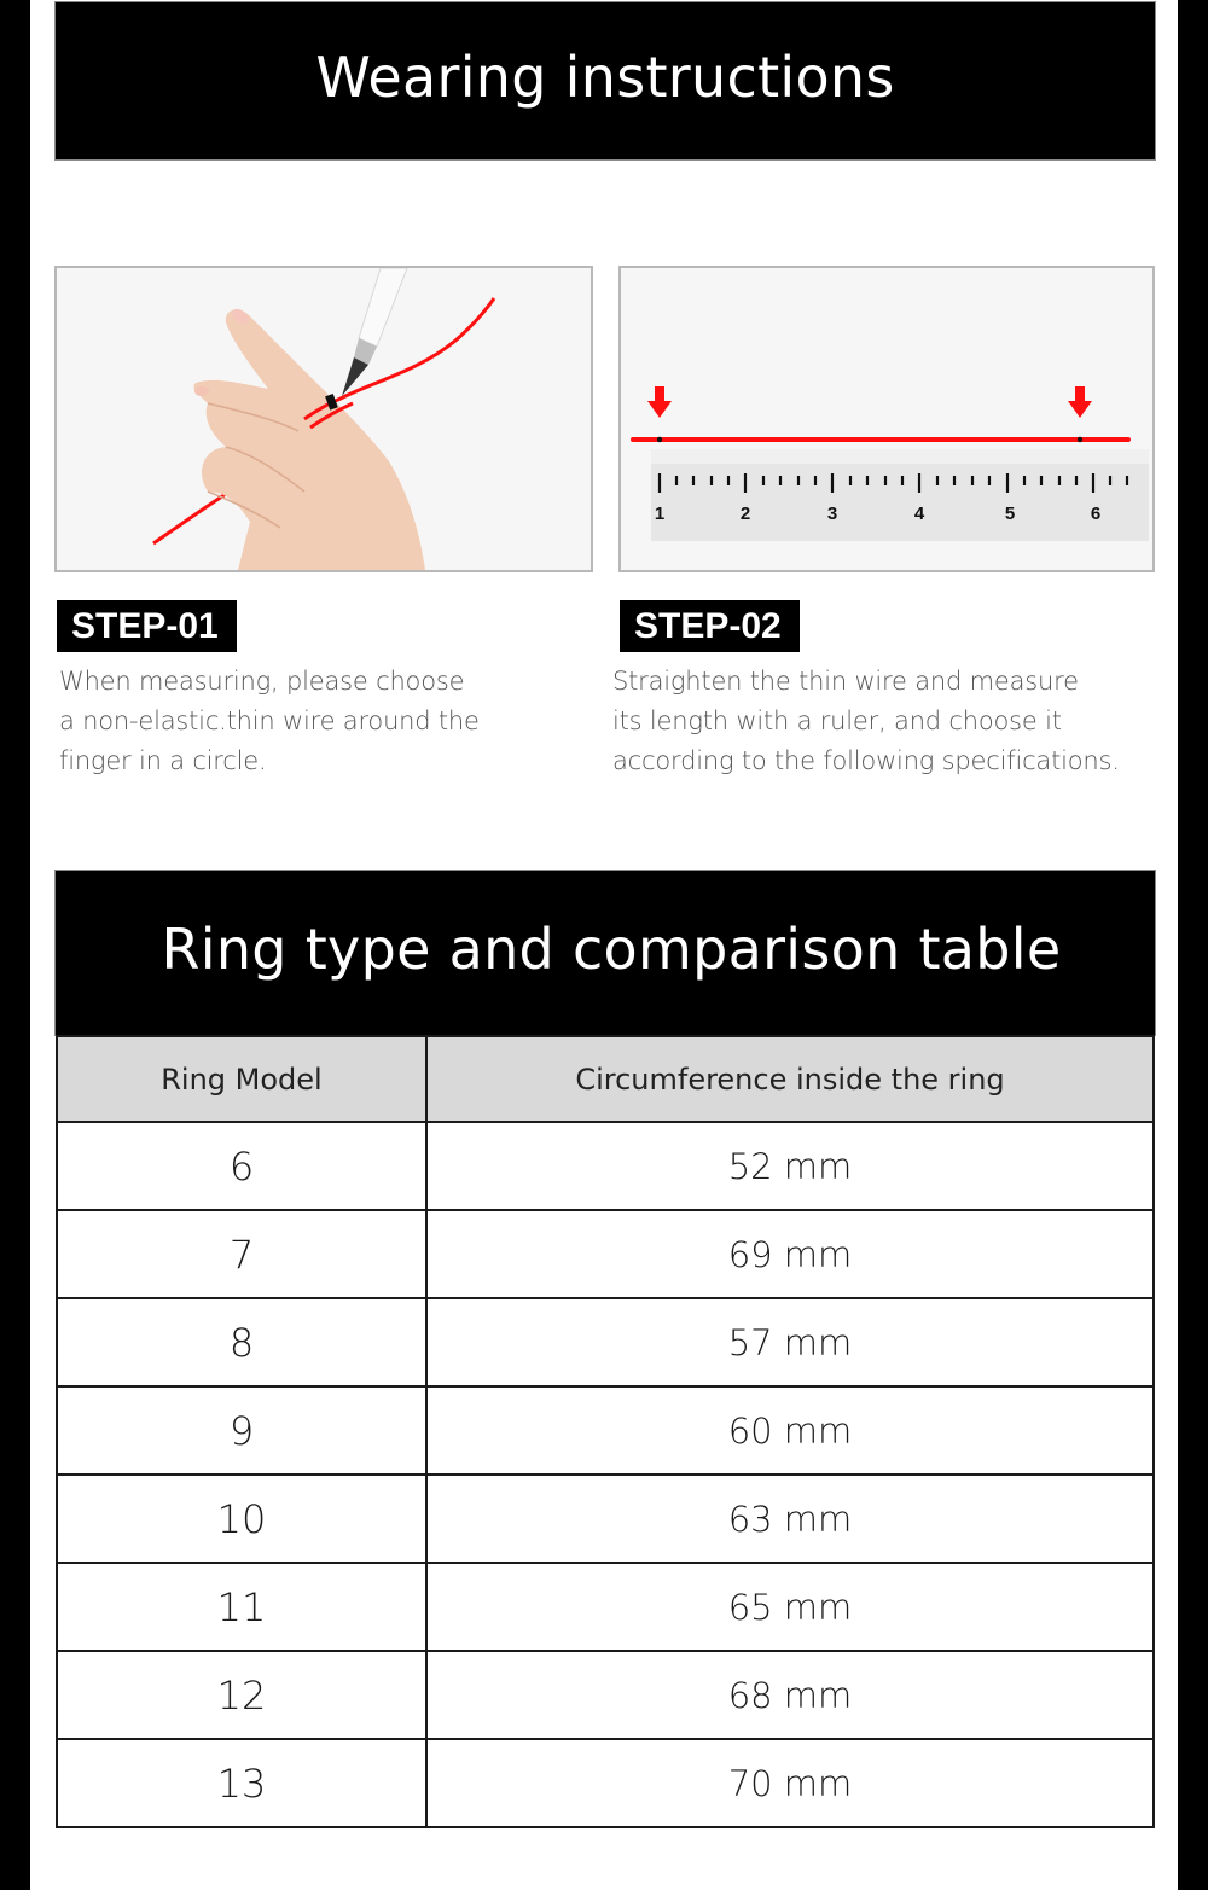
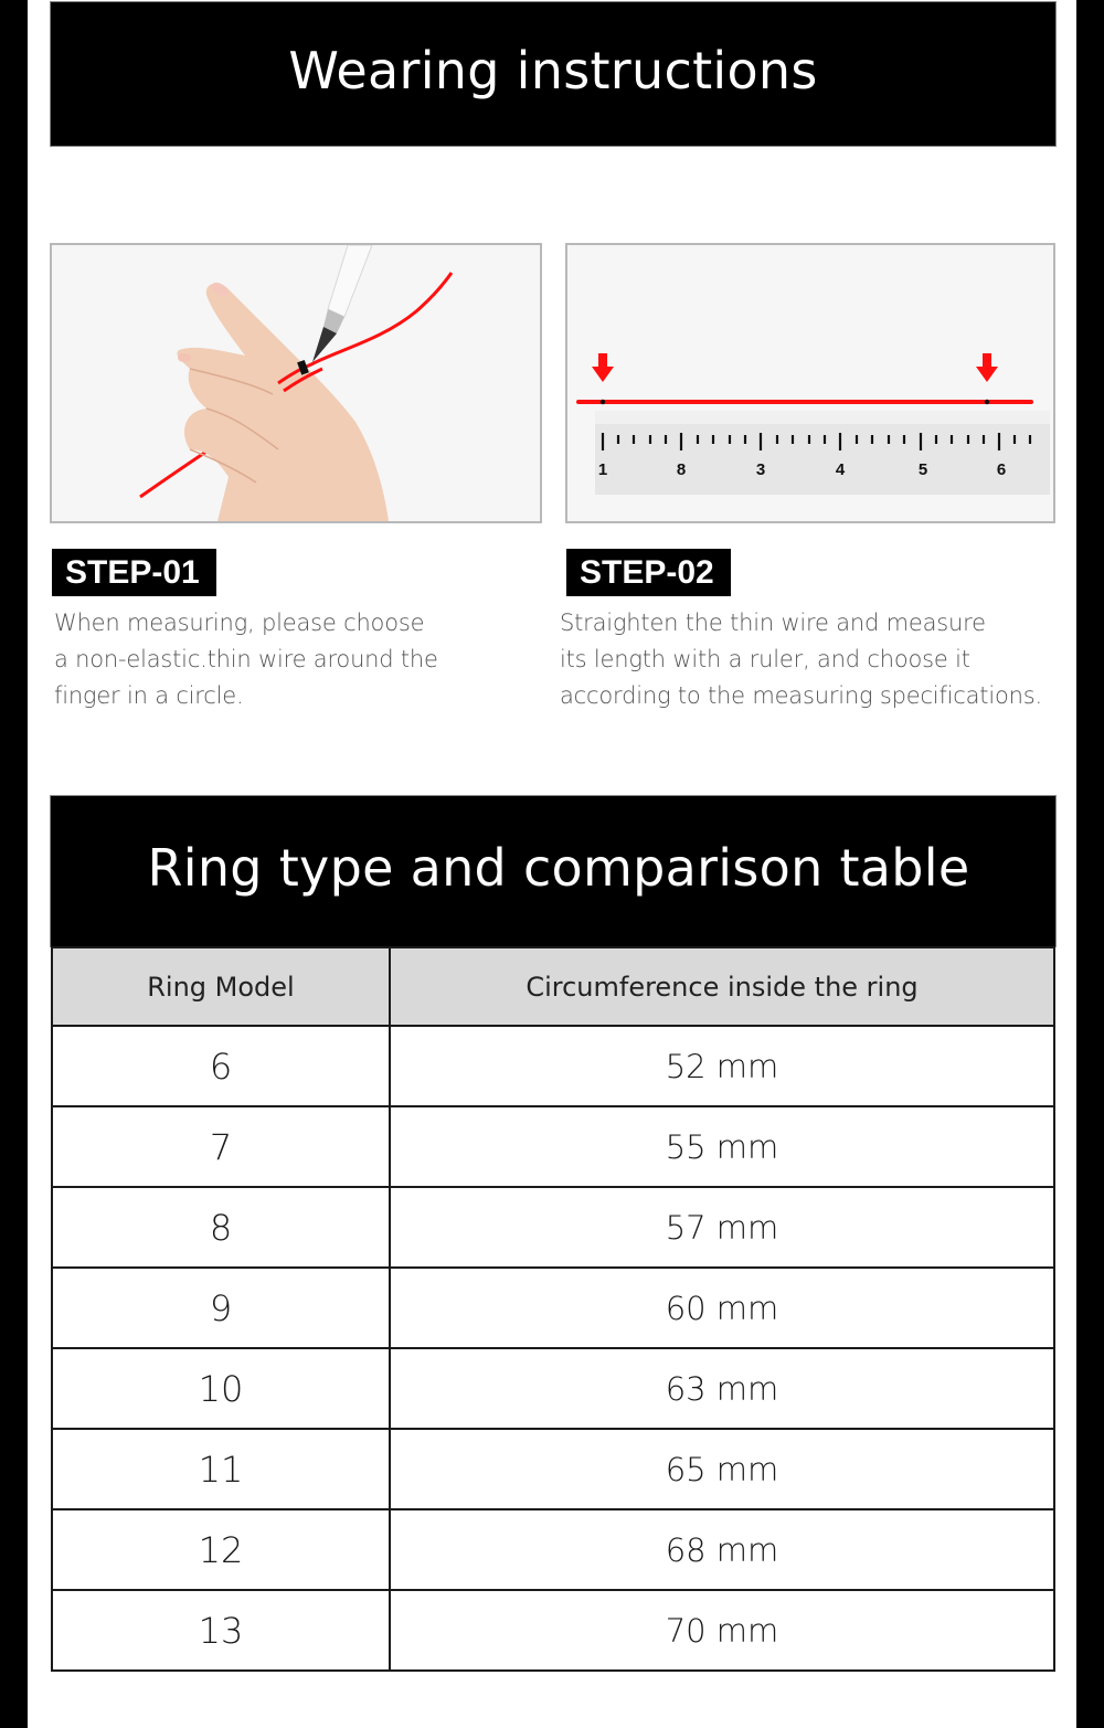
  Wearing instructions
  1
- 2
+ 8
  3
  4
  5
  6
  STEP-01
  STEP-02
  When measuring, please choose
  a non-elastic.thin wire around the
  finger in a circle.
  Straighten the thin wire and measure
  its length with a ruler, and choose it
- according to the following specifications.
+ according to the measuring specifications.
  Ring type and comparison table
  Ring Model	Circumference inside the ring
  6	52 mm
- 7	69 mm
+ 7	55 mm
  8	57 mm
  9	60 mm
  10	63 mm
  11	65 mm
  12	68 mm
  13	70 mm
